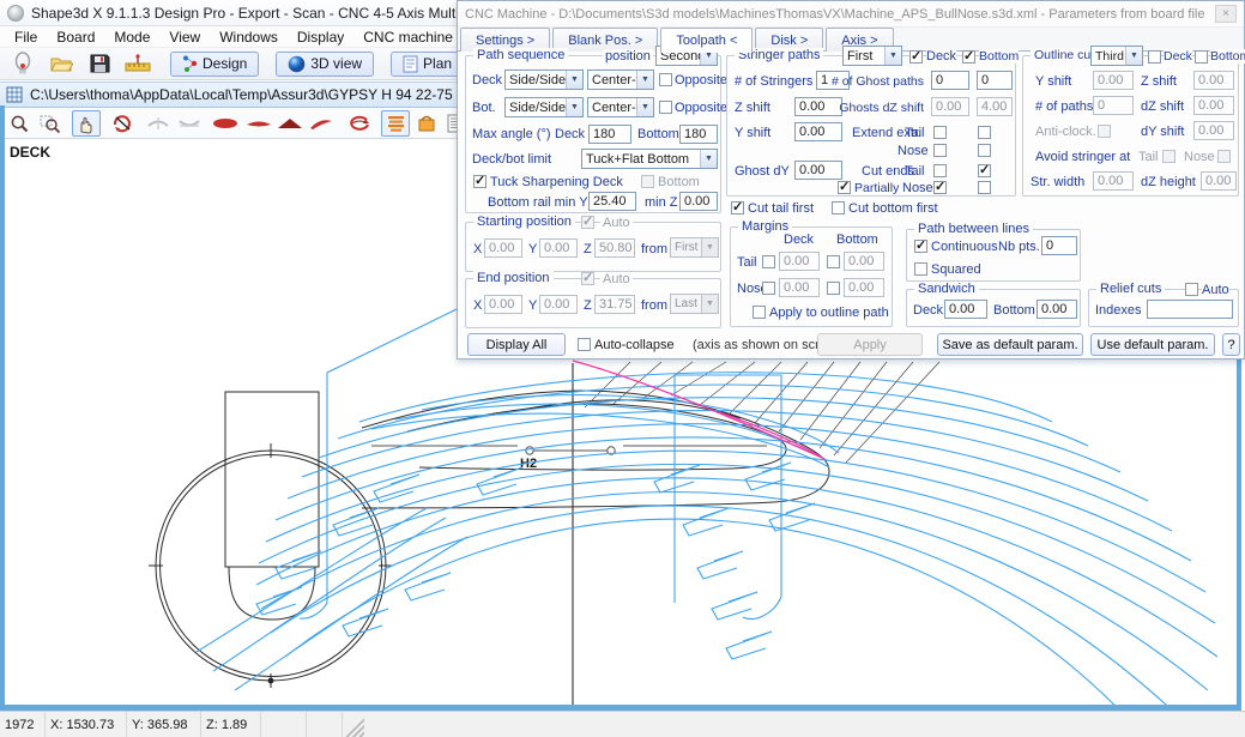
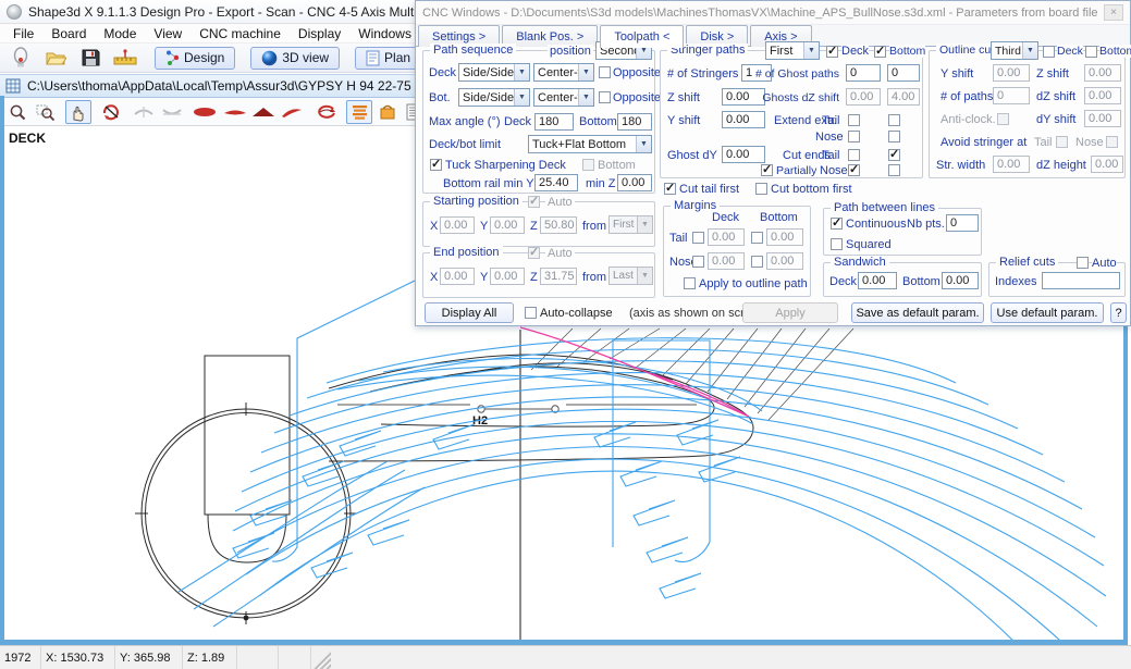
  File
  Board
  Mode
  View
- Windows
+ CNC machine
  Display
- CNC machine
+ Windows
  Design
  3D view
  Plan
  C:\Users\thoma\AppData\Local\Temp\Assur3d\GYPSY H 94 22-75
  DECK
  1972
  X: 1530.73
  Y: 365.98
  Z: 1.89
- CNC Machine - D:\Documents\S3d models\MachinesThomasVX\Machine_APS_BullNose.s3d.xml - Parameters from board file
+ CNC Windows - D:\Documents\S3d models\MachinesThomasVX\Machine_APS_BullNose.s3d.xml - Parameters from board file
  ×
  Settings >
  Blank Pos. >
  Toolpath <
  Disk >
  Axis >
  Path sequence
  position
  Secon
  Deck
  Side/Side
  Center-
  Opposite
  Bot.
  Side/Side
  Center-
  Opposite
  Max angle (°)
  Deck
  180
  Bottom
  180
  Deck/bot limit
  Tuck+Flat Bottom
  Tuck Sharpening Deck
  Bottom
  Bottom rail min Y
  25.40
  min Z
  0.00
  Starting position
  Auto
  X
  0.00
  Y
  0.00
  Z
  50.80
  from
  End position
  Auto
  X
  0.00
  Y
  0.00
  Z
  31.75
  from
  Stringer paths
  First
  Deck
  Bottom
  # of Stringers
  1
  # of Ghost paths
  0
  0
  Z shift
  0.00
  Ghosts dZ shift
  0.00
  4.00
  Y shift
  0.00
  Extend extr.
  Tail
  Nose
  Ghost dY
  0.00
  Cut ends
  Tail
  Partially
  Nose
  Cut tail first
  Cut bottom first
  Margins
  Deck
  Bottom
  Tail
  0.00
  0.00
  Nos
  0.00
  0.00
  Apply to outline path
  Path between lines
  Continuous
  Nb pts.
  0
  Squared
  Sandwich
  Deck
  0.00
  Bottom
  0.00
  Relief cuts
  Auto
  Indexes
  Outline cu
  Third
  Deck
  Botto
  Y shift
  0.00
  Z shift
  0.00
  # of paths
  0
  dZ shift
  0.00
  Anti-clock.
  dY shift
  0.00
  Avoid stringer at
  Tail
  Nose
  Str. width
  0.00
  dZ height
  0.00
  Display All
  Auto-collapse
  (axis as shown on sc
  Apply
  Save as default param.
  Use default param.
  ?
